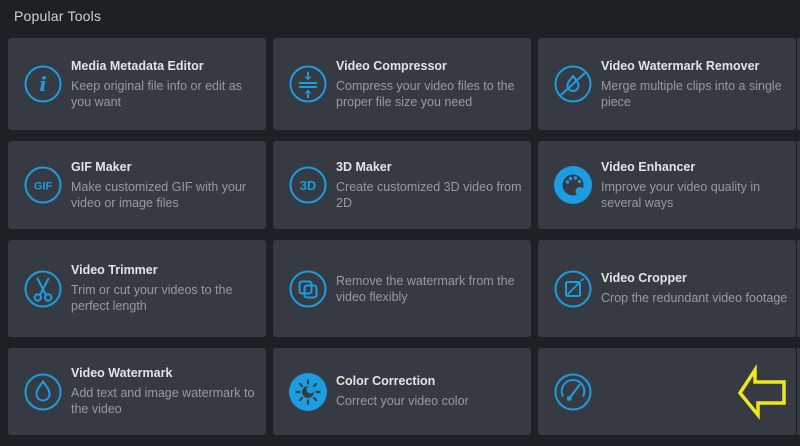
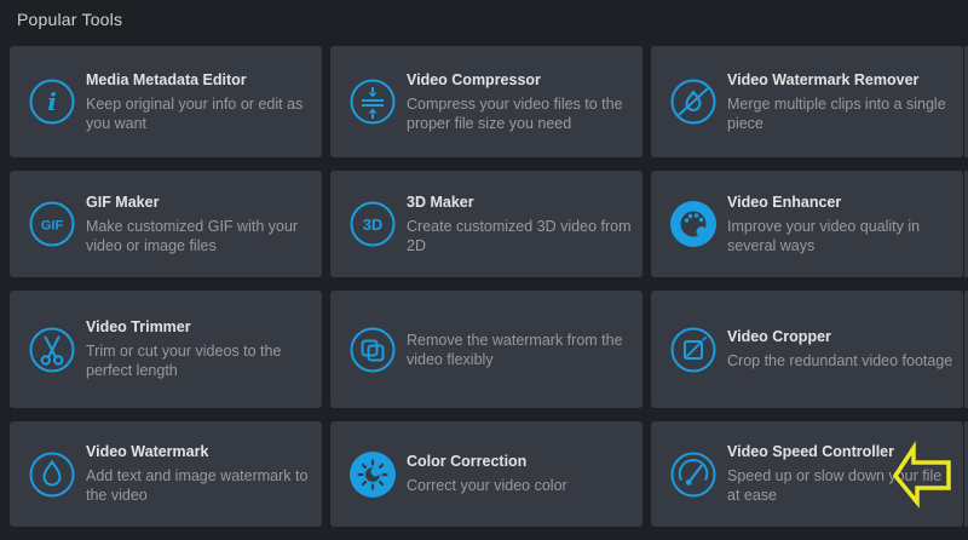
  Popular Tools
  i
  Media Metadata Editor
- Keep original file info or edit as you want
+ Keep original your info or edit as you want
  Video Compressor
  Compress your video files to the proper file size you need
  Video Watermark Remover
  Merge multiple clips into a single piece
  GIF
  GIF Maker
  Make customized GIF with your video or image files
  3D
  3D Maker
  Create customized 3D video from 2D
  Video Enhancer
  Improve your video quality in several ways
  Video Trimmer
  Trim or cut your videos to the perfect length
  Remove the watermark from the video flexibly
  Video Cropper
  Crop the redundant video footage
  Video Watermark
  Add text and image watermark to the video
  Color Correction
  Correct your video color
+ Video Speed Controller
+ Speed up or slow down your file at ease
